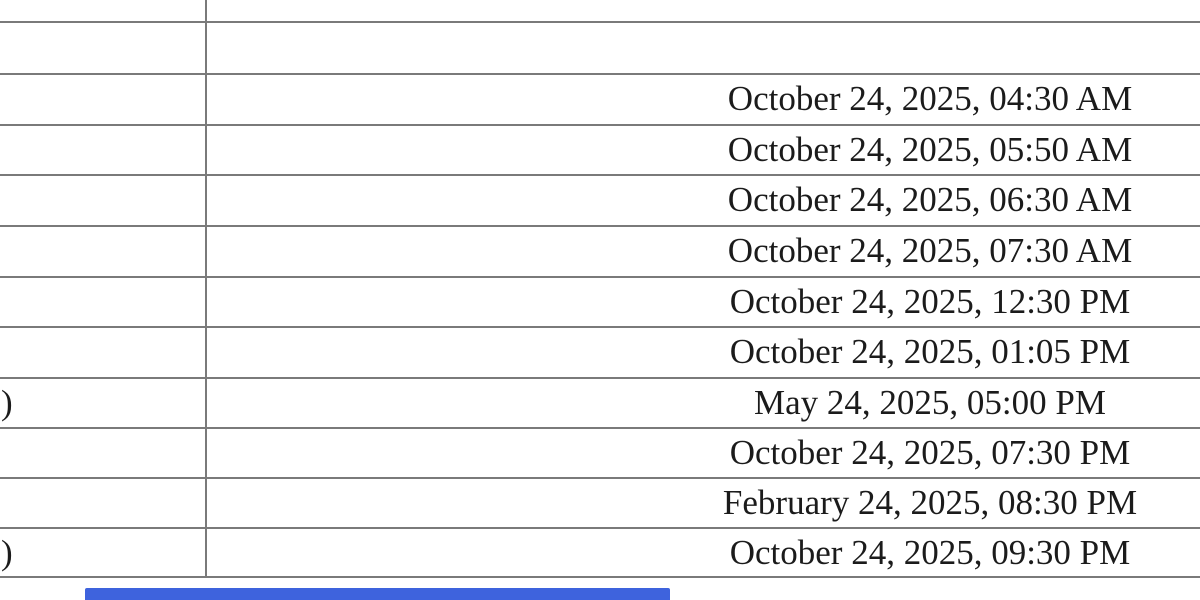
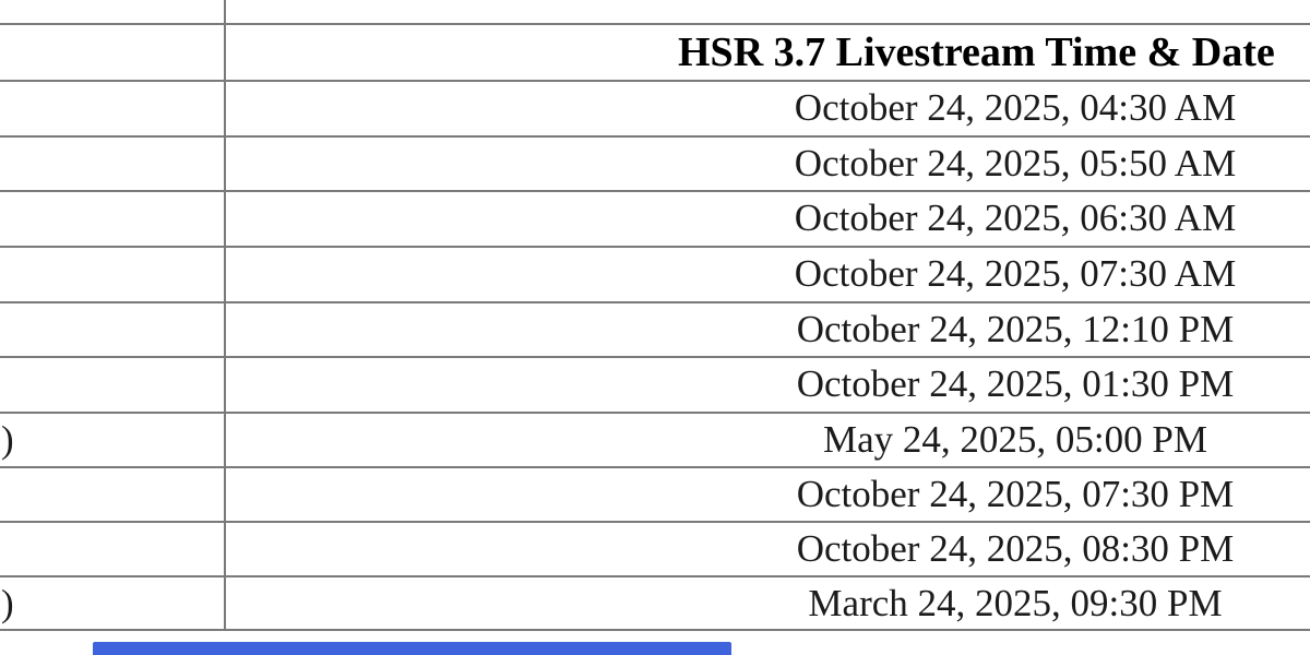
+ HSR 3.7 Livestream Time & Date
  October 24, 2025, 04:30 AM
  October 24, 2025, 05:50 AM
  October 24, 2025, 06:30 AM
  October 24, 2025, 07:30 AM
- October 24, 2025, 12:30 PM
+ October 24, 2025, 12:10 PM
- October 24, 2025, 01:05 PM
+ October 24, 2025, 01:30 PM
  May 24, 2025, 05:00 PM
  )
  October 24, 2025, 07:30 PM
- February 24, 2025, 08:30 PM
+ October 24, 2025, 08:30 PM
- October 24, 2025, 09:30 PM
+ March 24, 2025, 09:30 PM
  )
